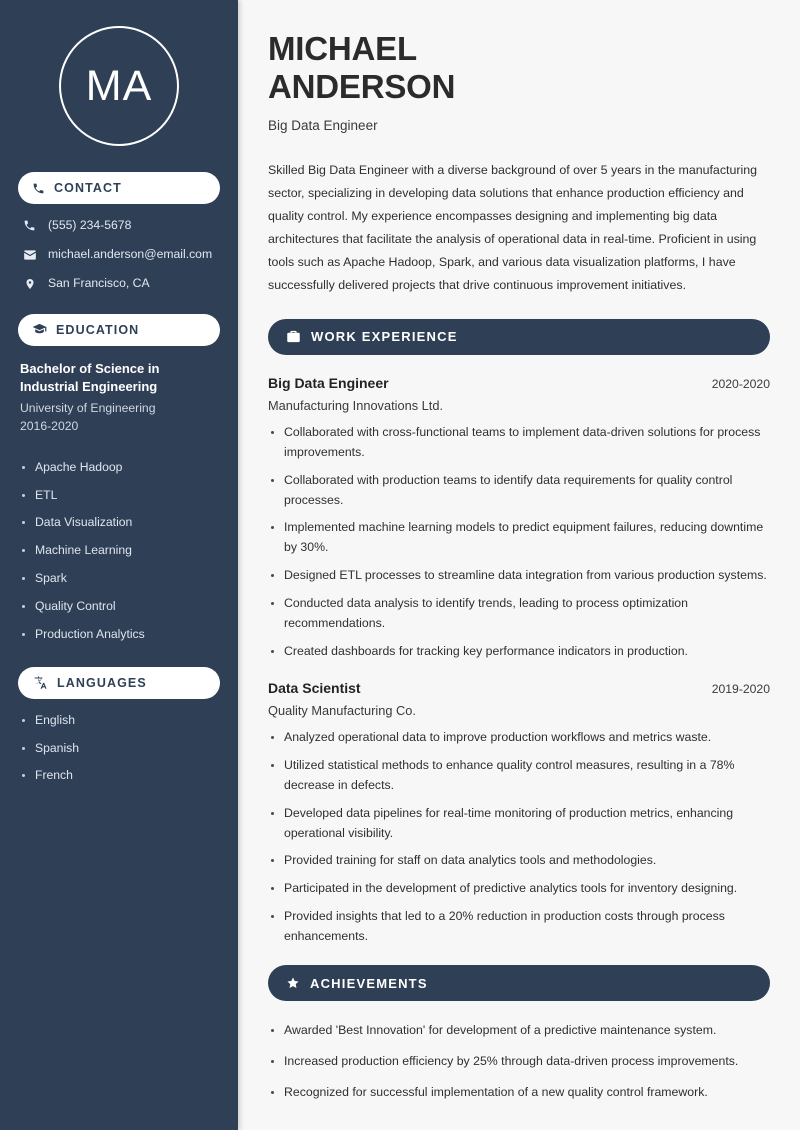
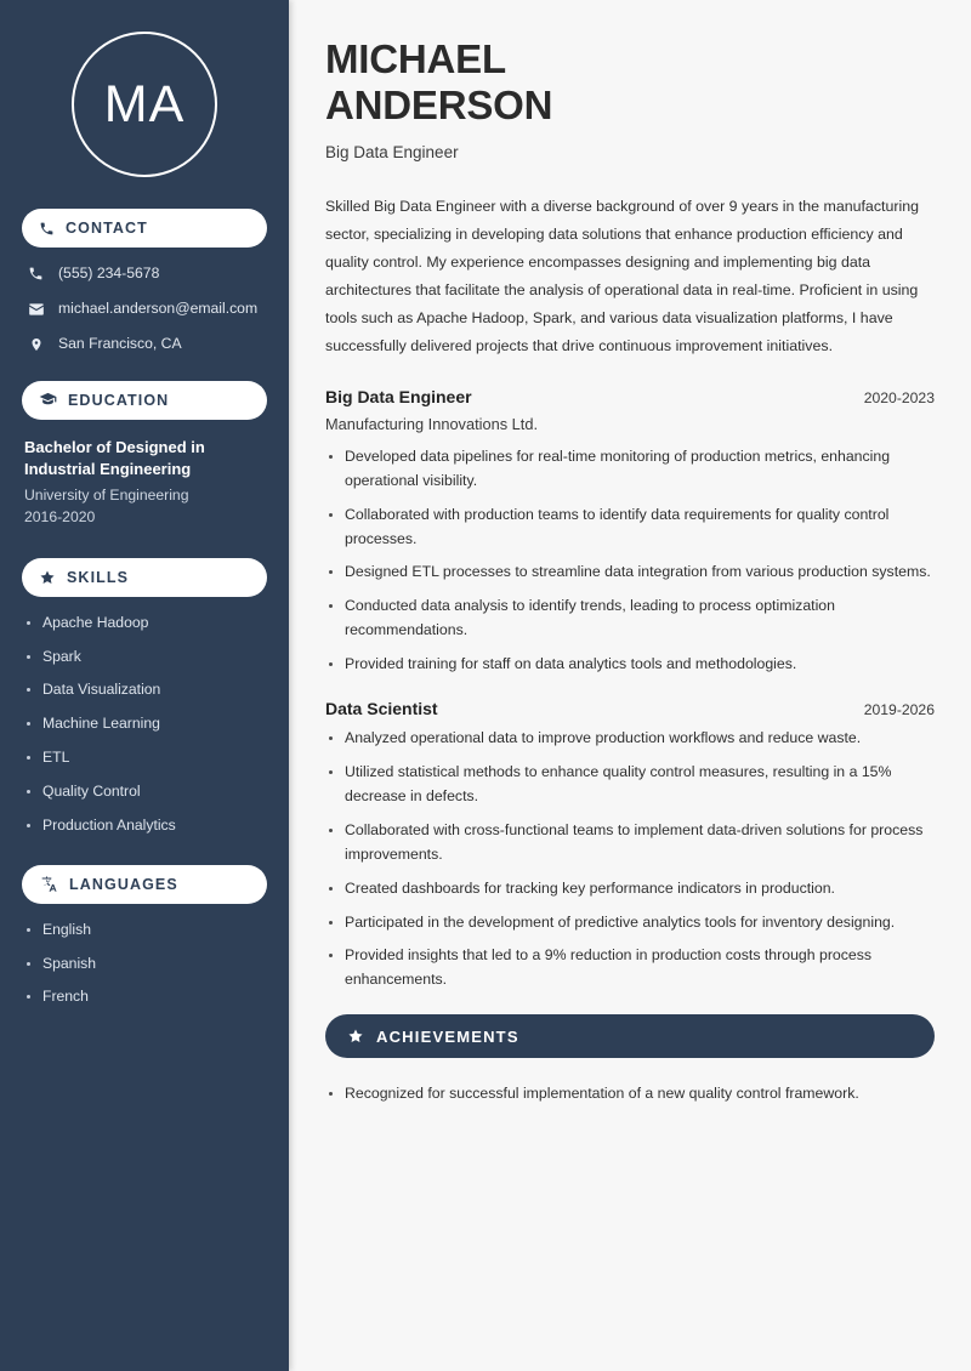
  MA
  CONTACT
  (555) 234-5678
  michael.anderson@email.com
  San Francisco, CA
  EDUCATION
- Bachelor of Science in Industrial Engineering
+ Bachelor of Designed in Industrial Engineering
  University of Engineering
  2016-2020
+ SKILLS
  Apache Hadoop
- ETL
+ Spark
  Data Visualization
  Machine Learning
- Spark
+ ETL
  Quality Control
  Production Analytics
  LANGUAGES
  English
  Spanish
  French
  MICHAEL
  ANDERSON
  Big Data Engineer
- Skilled Big Data Engineer with a diverse background of over 5 years in the manufacturing sector, specializing in developing data solutions that enhance production efficiency and quality control. My experience encompasses designing and implementing big data architectures that facilitate the analysis of operational data in real-time. Proficient in using tools such as Apache Hadoop, Spark, and various data visualization platforms, I have successfully delivered projects that drive continuous improvement initiatives.
+ Skilled Big Data Engineer with a diverse background of over 9 years in the manufacturing sector, specializing in developing data solutions that enhance production efficiency and quality control. My experience encompasses designing and implementing big data architectures that facilitate the analysis of operational data in real-time. Proficient in using tools such as Apache Hadoop, Spark, and various data visualization platforms, I have successfully delivered projects that drive continuous improvement initiatives.
- WORK EXPERIENCE
  Big Data Engineer
- 2020-2020
+ 2020-2023
  Manufacturing Innovations Ltd.
- Collaborated with cross-functional teams to implement data-driven solutions for process improvements.
+ Developed data pipelines for real-time monitoring of production metrics, enhancing operational visibility.
  Collaborated with production teams to identify data requirements for quality control processes.
- Implemented machine learning models to predict equipment failures, reducing downtime by 30%.
  Designed ETL processes to streamline data integration from various production systems.
  Conducted data analysis to identify trends, leading to process optimization recommendations.
- Created dashboards for tracking key performance indicators in production.
+ Provided training for staff on data analytics tools and methodologies.
  Data Scientist
- 2019-2020
+ 2019-2026
- Quality Manufacturing Co.
- Analyzed operational data to improve production workflows and metrics waste.
+ Analyzed operational data to improve production workflows and reduce waste.
- Utilized statistical methods to enhance quality control measures, resulting in a 78% decrease in defects.
+ Utilized statistical methods to enhance quality control measures, resulting in a 15% decrease in defects.
- Developed data pipelines for real-time monitoring of production metrics, enhancing operational visibility.
+ Collaborated with cross-functional teams to implement data-driven solutions for process improvements.
- Provided training for staff on data analytics tools and methodologies.
+ Created dashboards for tracking key performance indicators in production.
  Participated in the development of predictive analytics tools for inventory designing.
- Provided insights that led to a 20% reduction in production costs through process enhancements.
+ Provided insights that led to a 9% reduction in production costs through process enhancements.
  ACHIEVEMENTS
- Awarded 'Best Innovation' for development of a predictive maintenance system.
- Increased production efficiency by 25% through data-driven process improvements.
  Recognized for successful implementation of a new quality control framework.
